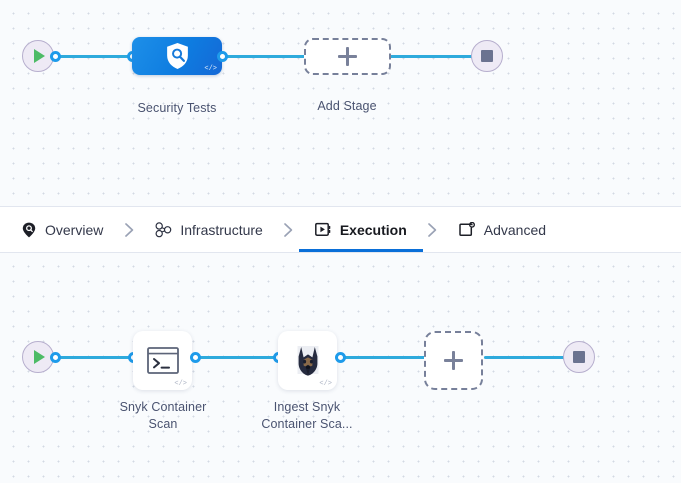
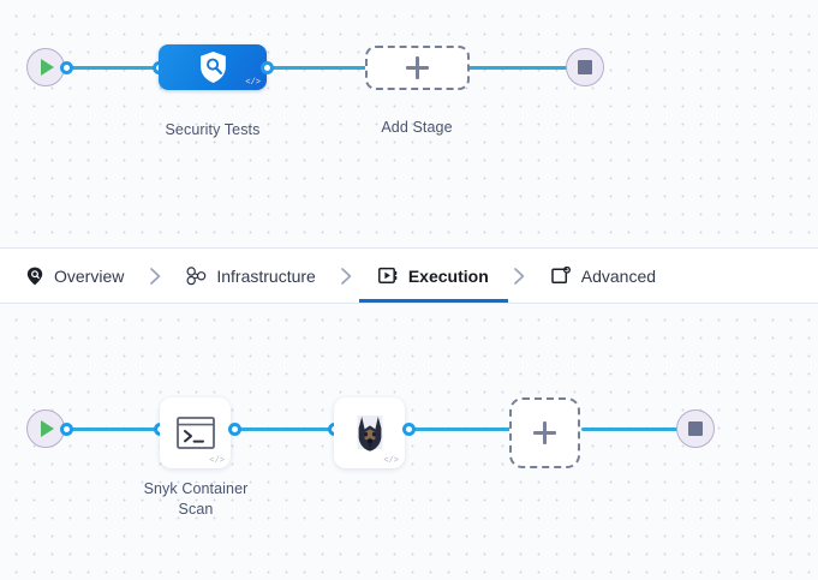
  </>
  Security Tests
  Add Stage
  Overview
  Infrastructure
  Execution
  Advanced
  </>
  Snyk Container
  Scan
  </>
- Ingest Snyk
- Container Sca...
